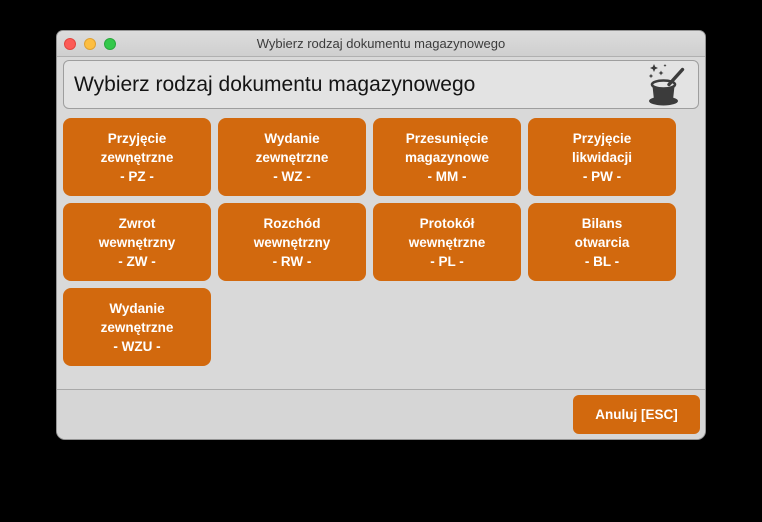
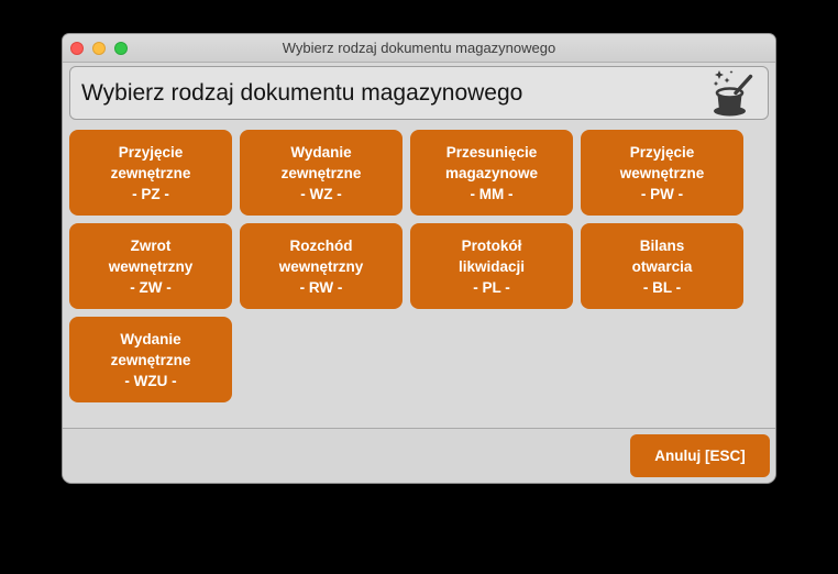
  Wybierz rodzaj dokumentu magazynowego
  Wybierz rodzaj dokumentu magazynowego
  Przyjęcie
  zewnętrzne
  - PZ -
  Wydanie
  zewnętrzne
  - WZ -
  Przesunięcie
  magazynowe
  - MM -
  Przyjęcie
- likwidacji
+ wewnętrzne
  - PW -
  Zwrot
  wewnętrzny
  - ZW -
  Rozchód
  wewnętrzny
  - RW -
  Protokół
- wewnętrzne
+ likwidacji
  - PL -
  Bilans
  otwarcia
  - BL -
  Wydanie
  zewnętrzne
  - WZU -
  Anuluj [ESC]
